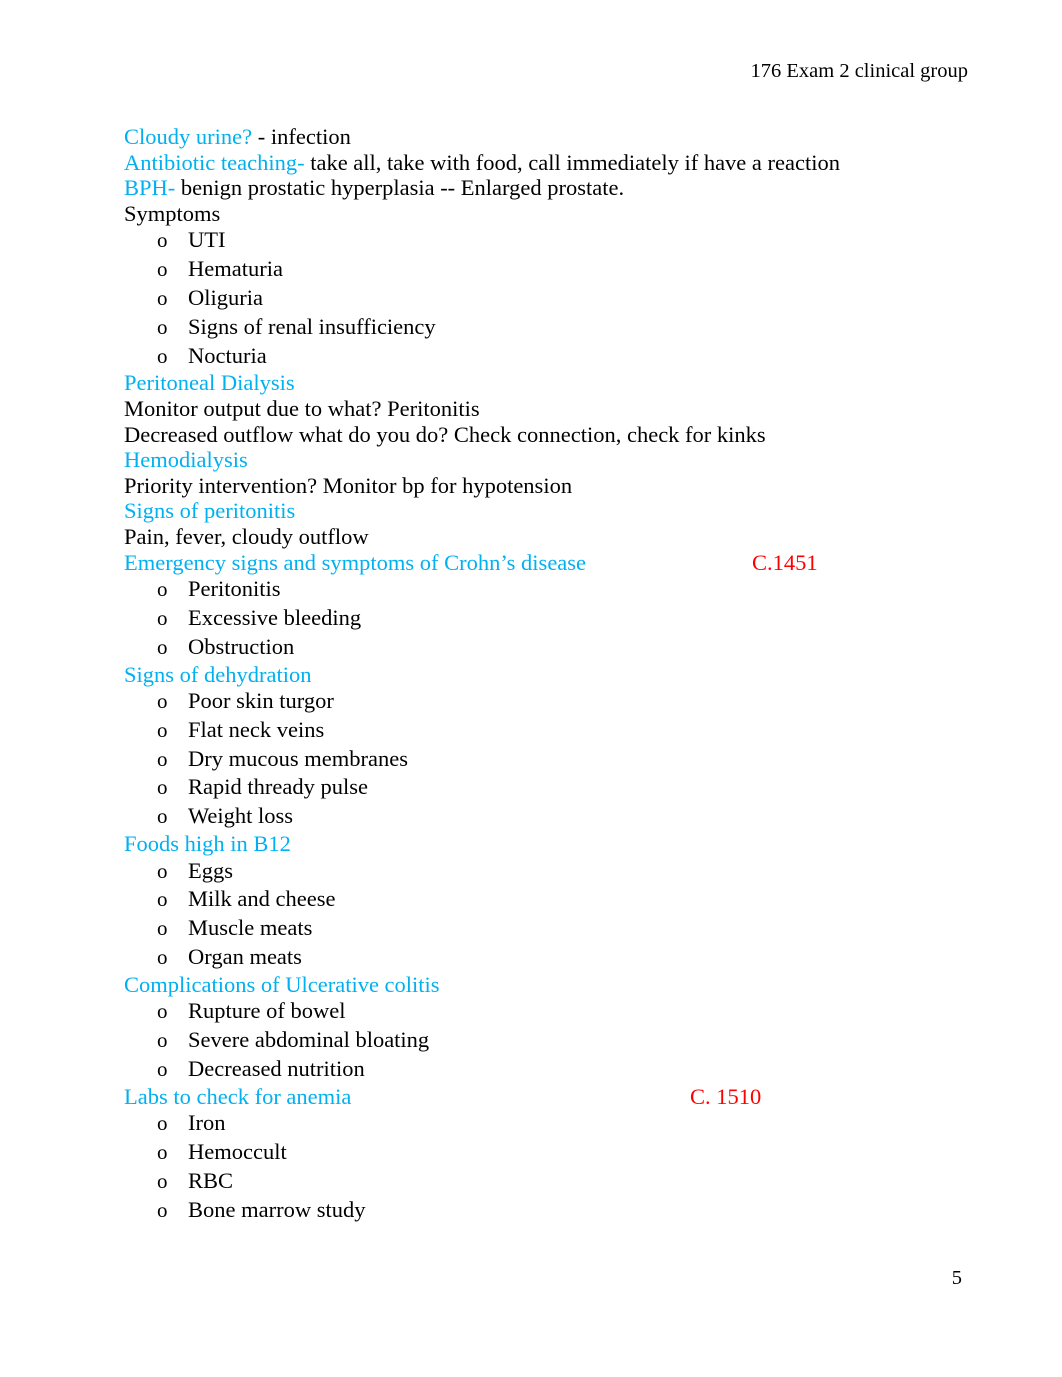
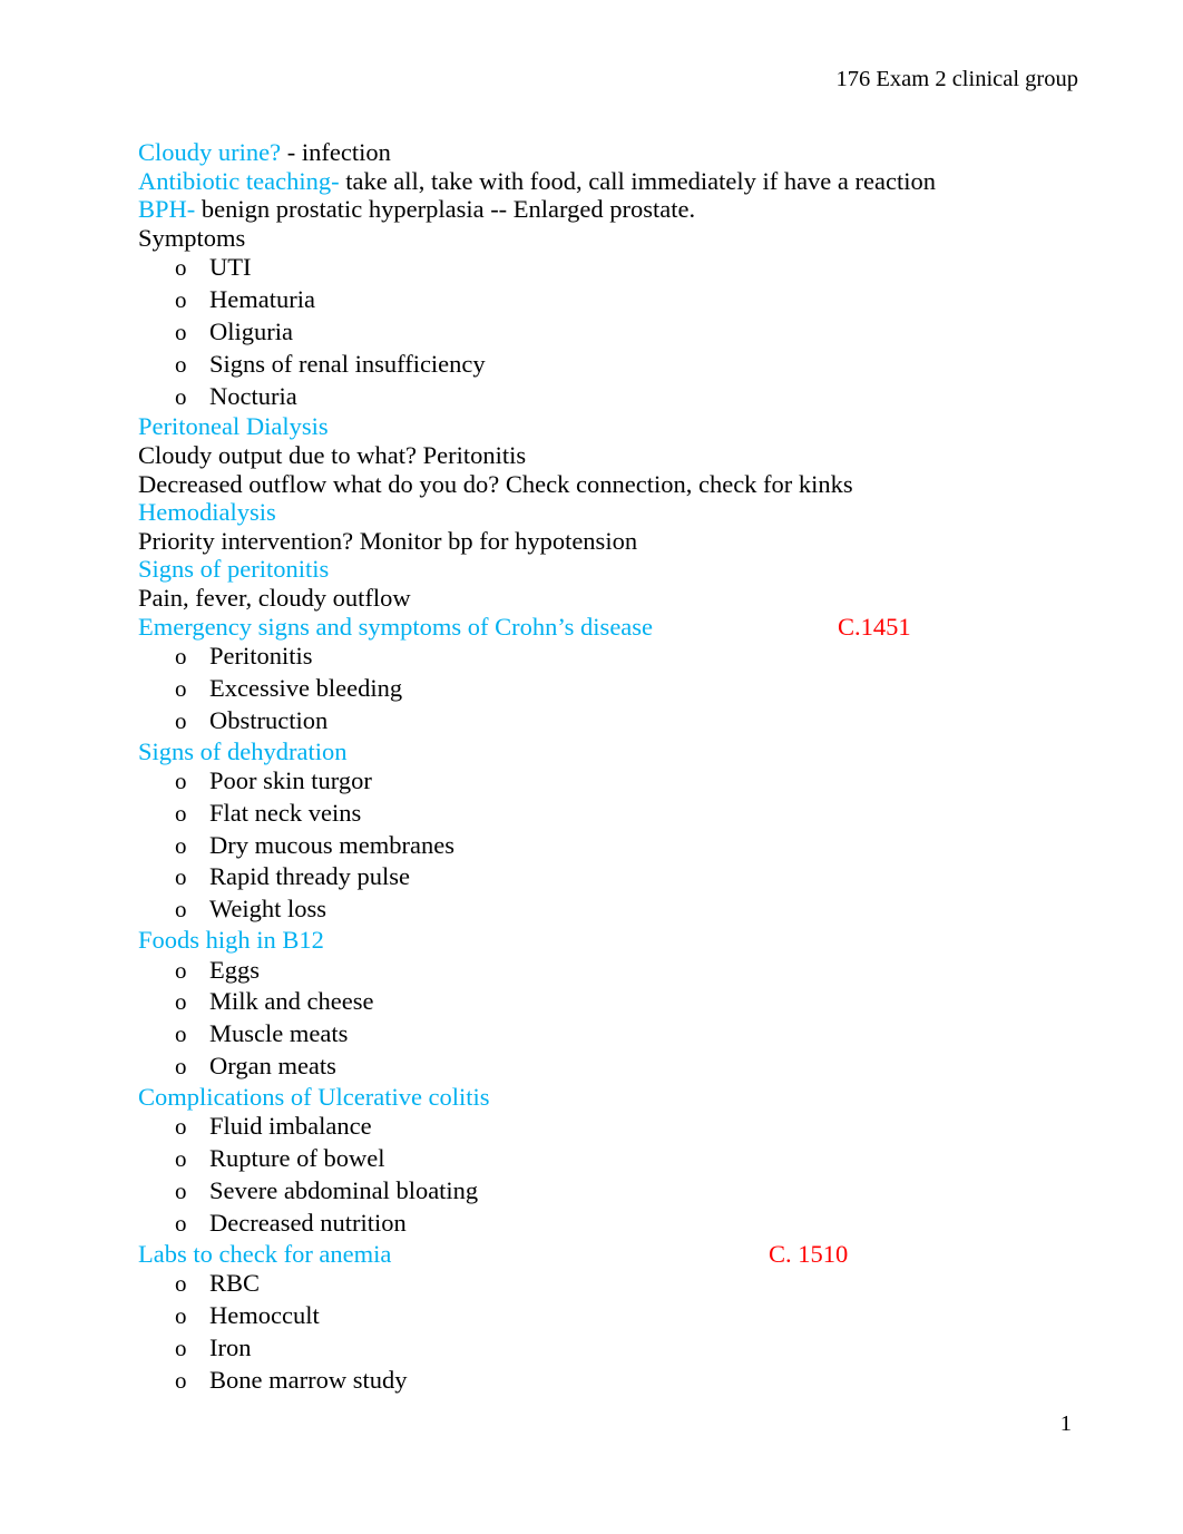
  176 Exam 2 clinical group
  Cloudy urine? - infection
  Antibiotic teaching- take all, take with food, call immediately if have a reaction
  BPH- benign prostatic hyperplasia -- Enlarged prostate.
  Symptoms
  o UTI
  o Hematuria
  o Oliguria
  o Signs of renal insufficiency
  o Nocturia
  Peritoneal Dialysis
- Monitor output due to what? Peritonitis
+ Cloudy output due to what? Peritonitis
  Decreased outflow what do you do? Check connection, check for kinks
  Hemodialysis
  Priority intervention? Monitor bp for hypotension
  Signs of peritonitis
  Pain, fever, cloudy outflow
  Emergency signs and symptoms of Crohn’s disease
  C.1451
  o Peritonitis
  o Excessive bleeding
  o Obstruction
  Signs of dehydration
  o Poor skin turgor
  o Flat neck veins
  o Dry mucous membranes
  o Rapid thready pulse
  o Weight loss
  Foods high in B12
  o Eggs
  o Milk and cheese
  o Muscle meats
  o Organ meats
  Complications of Ulcerative colitis
+ o Fluid imbalance
  o Rupture of bowel
  o Severe abdominal bloating
  o Decreased nutrition
  Labs to check for anemia
  C. 1510
- o Iron
+ o RBC
  o Hemoccult
- o RBC
+ o Iron
  o Bone marrow study
- 5
+ 1
